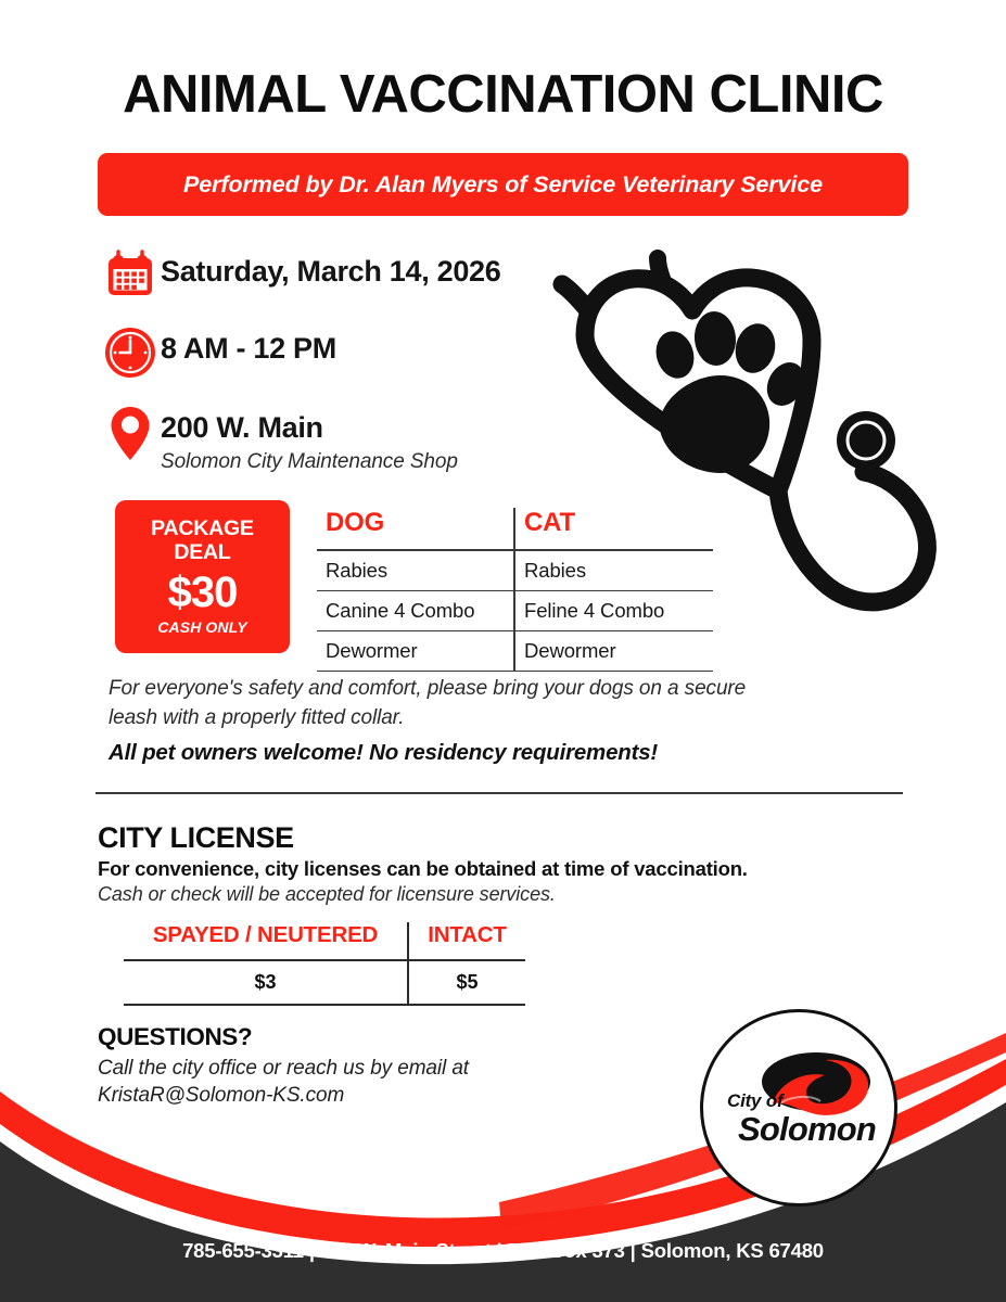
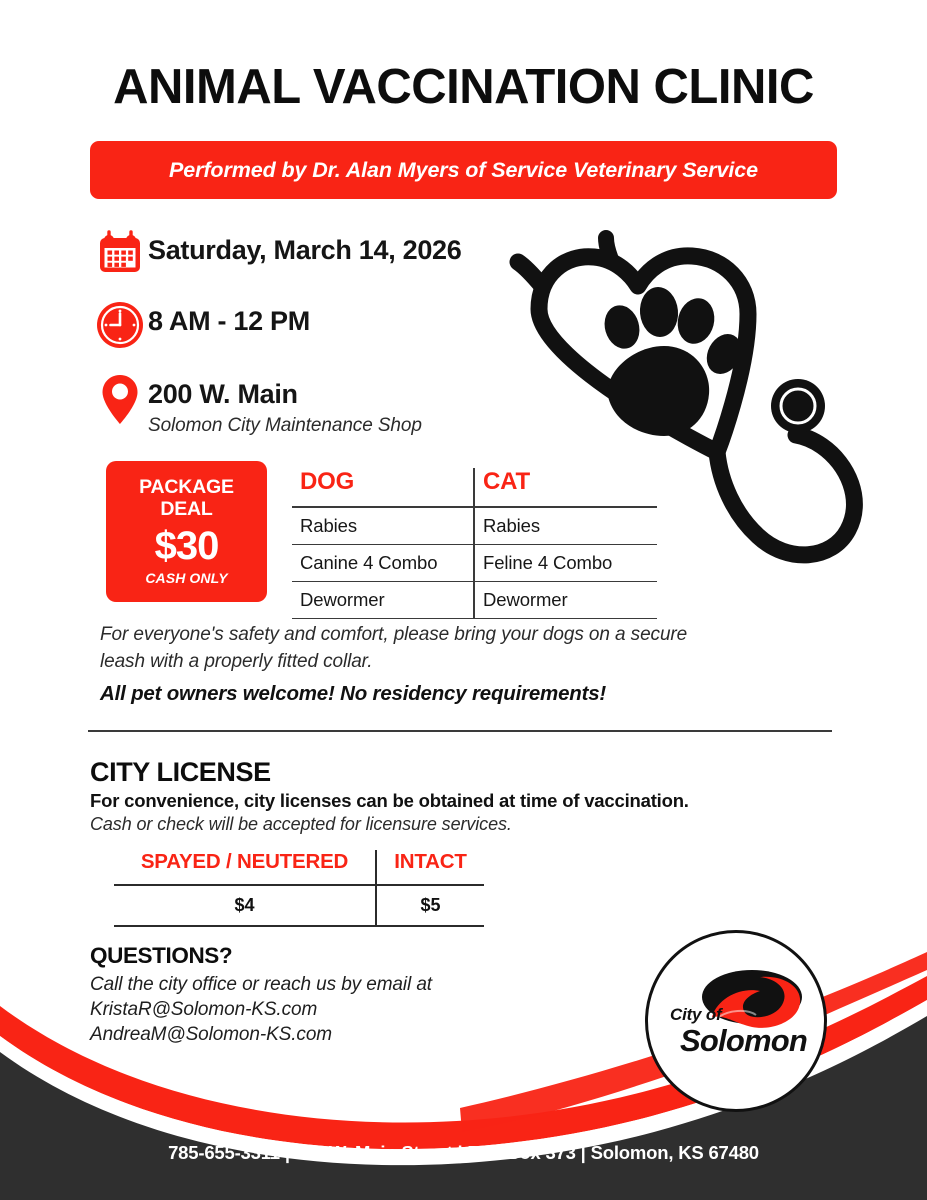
  ANIMAL VACCINATION CLINIC
  Performed by Dr. Alan Myers of Service Veterinary Service
  Saturday, March 14, 2026
  8 AM - 12 PM
  200 W. Main
  Solomon City Maintenance Shop
  PACKAGE
  DEAL
  $30
  CASH ONLY
  DOG	CAT
  Rabies	Rabies
  Canine 4 Combo	Feline 4 Combo
  Dewormer	Dewormer
  For everyone's safety and comfort, please bring your dogs on a secure leash with a properly fitted collar.
  All pet owners welcome! No residency requirements!
  CITY LICENSE
  For convenience, city licenses can be obtained at time of vaccination.
  Cash or check will be accepted for licensure services.
  SPAYED / NEUTERED	INTACT
- $3	$5
+ $4	$5
  QUESTIONS?
  Call the city office or reach us by email at
  KristaR@Solomon-KS.com
+ AndreaM@Solomon-KS.com
  City of
  Solomon
  785-655-3311 | 116 W. Main Street | P.O. Box 373 | Solomon, KS 67480
